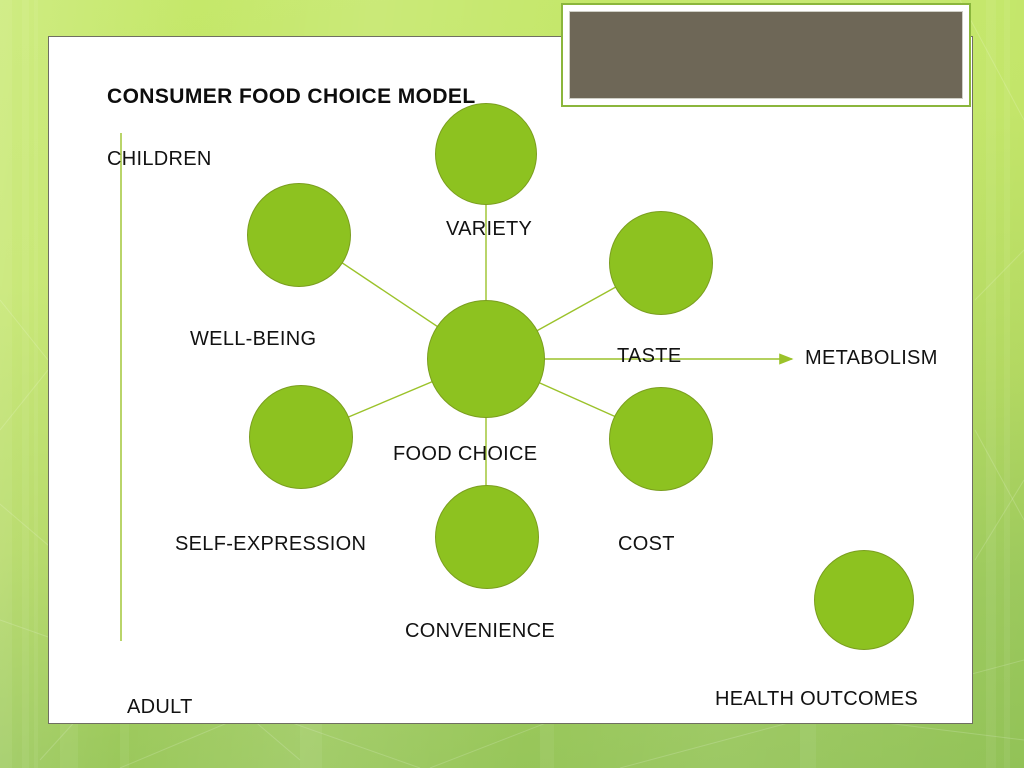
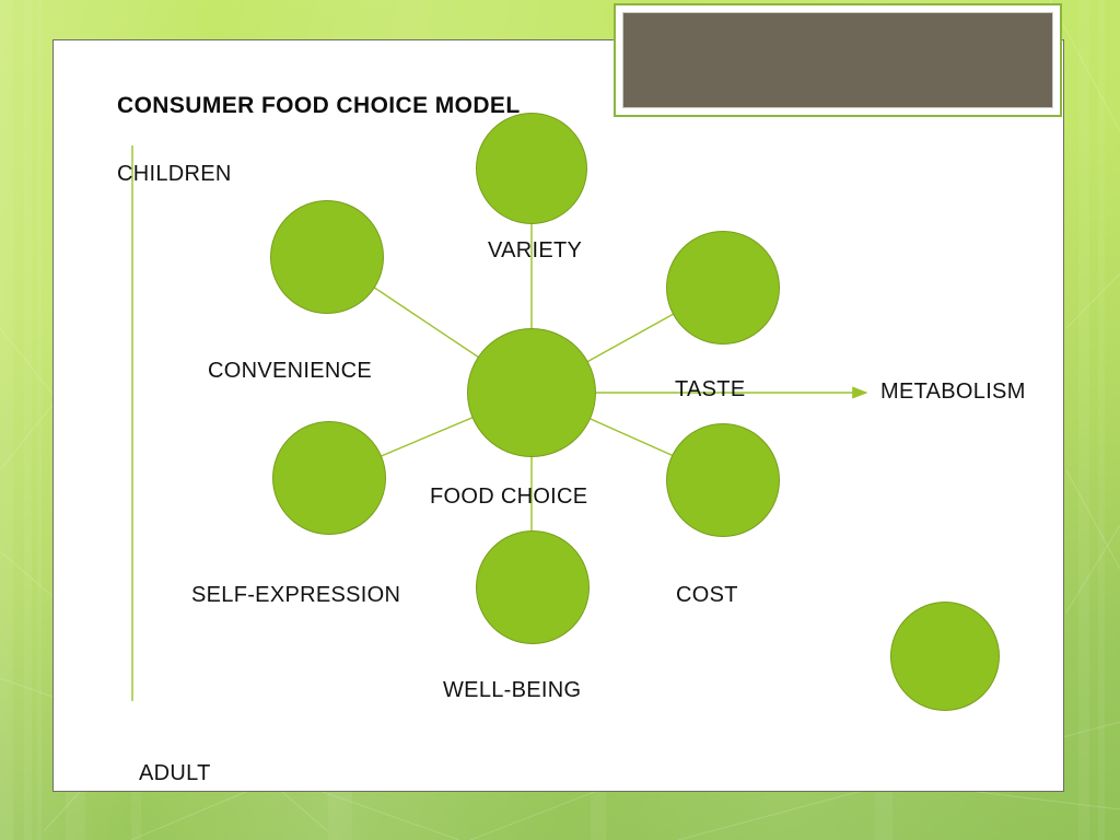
  CONSUMER FOOD CHOICE MODEL
  CHILDREN
  ADULT
  VARIETY
- WELL-BEING
+ CONVENIENCE
  TASTE
  SELF-EXPRESSION
  COST
- CONVENIENCE
+ WELL-BEING
  FOOD CHOICE
- HEALTH OUTCOMES
  METABOLISM
